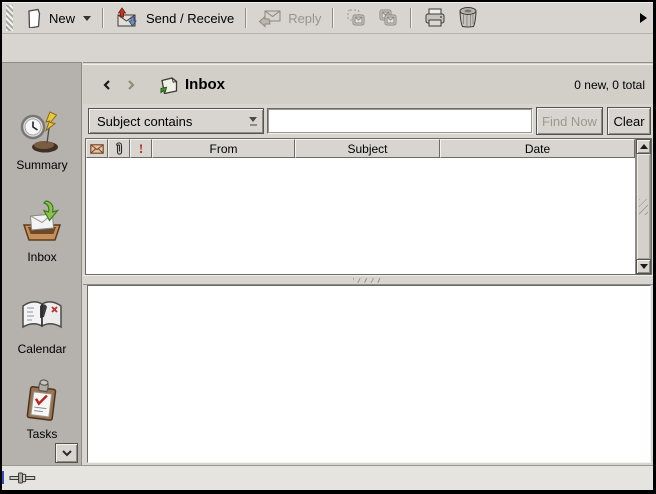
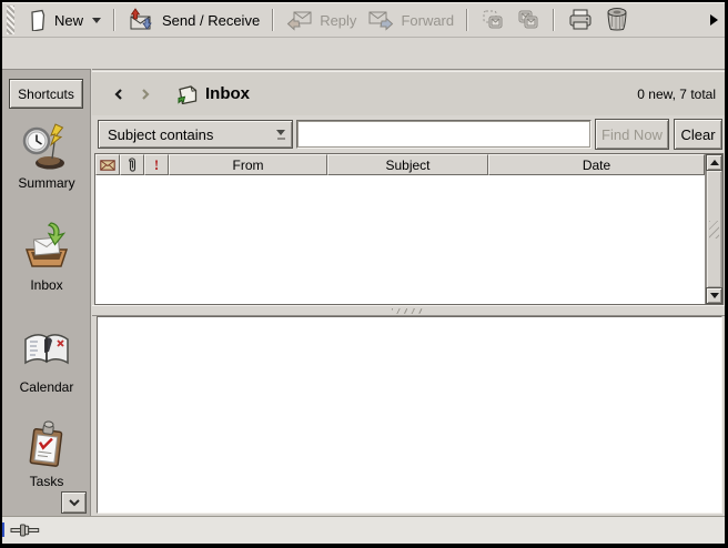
  New
  Send / Receive
  Reply
+ Forward
+ Shortcuts
  Summary
  Inbox
  Calendar
  Tasks
  Inbox
- 0 new, 0 total
+ 0 new, 7 total
  Subject contains
  Find Now
  Clear
  !
  From
  Subject
  Date
